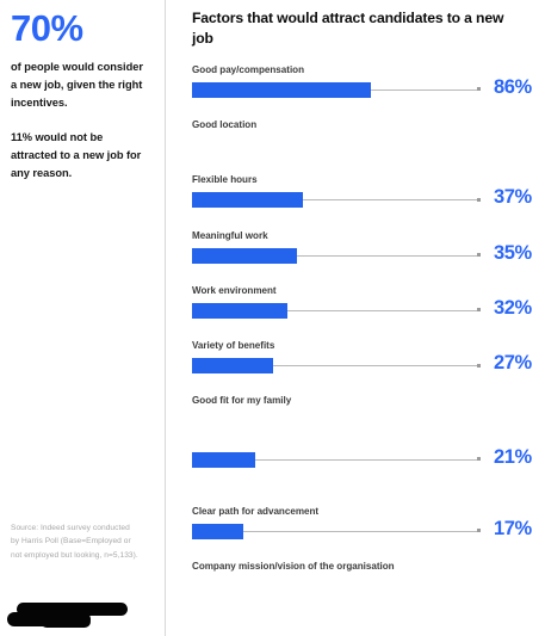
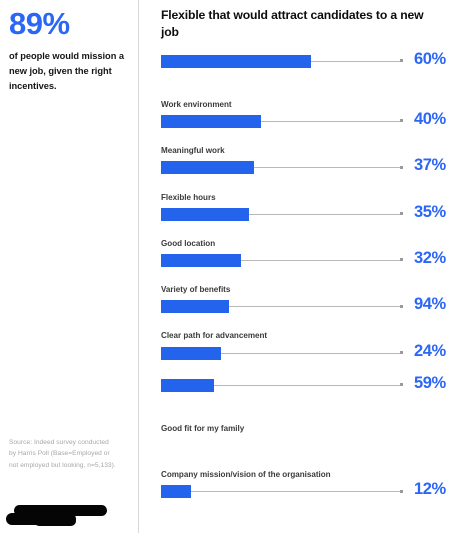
- 70%
+ 89%
- of people would consider a new job, given the right incentives.
+ of people would mission a new job, given the right incentives.
- 11% would not be attracted to a new job for any reason.
- Factors that would attract candidates to a new job
+ Flexible that would attract candidates to a new job
- Good pay/compensation
- 86%
+ 60%
- Good location
+ Work environment
+ 40%
- Flexible hours
+ Meaningful work
  37%
- Meaningful work
+ Flexible hours
  35%
- Work environment
+ Good location
  32%
  Variety of benefits
- 27%
+ 94%
- Good fit for my family
+ Clear path for advancement
+ 24%
- 21%
+ 59%
- Clear path for advancement
+ Good fit for my family
- 17%
  Company mission/vision of the organisation
+ 12%
